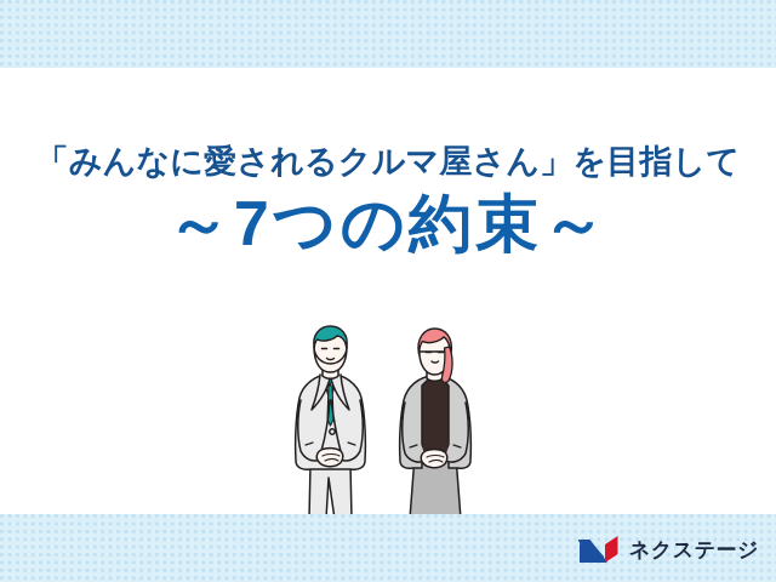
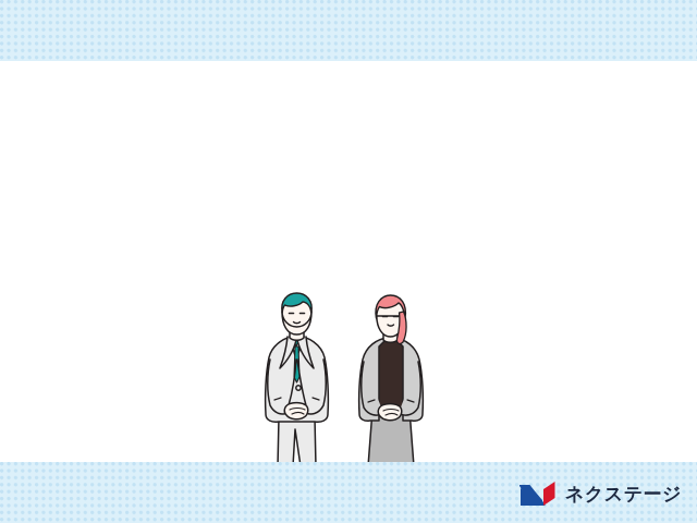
- 「みんなに愛されるクルマ屋さん」を目指して
- ～7つの約束～
  ネクステージ
